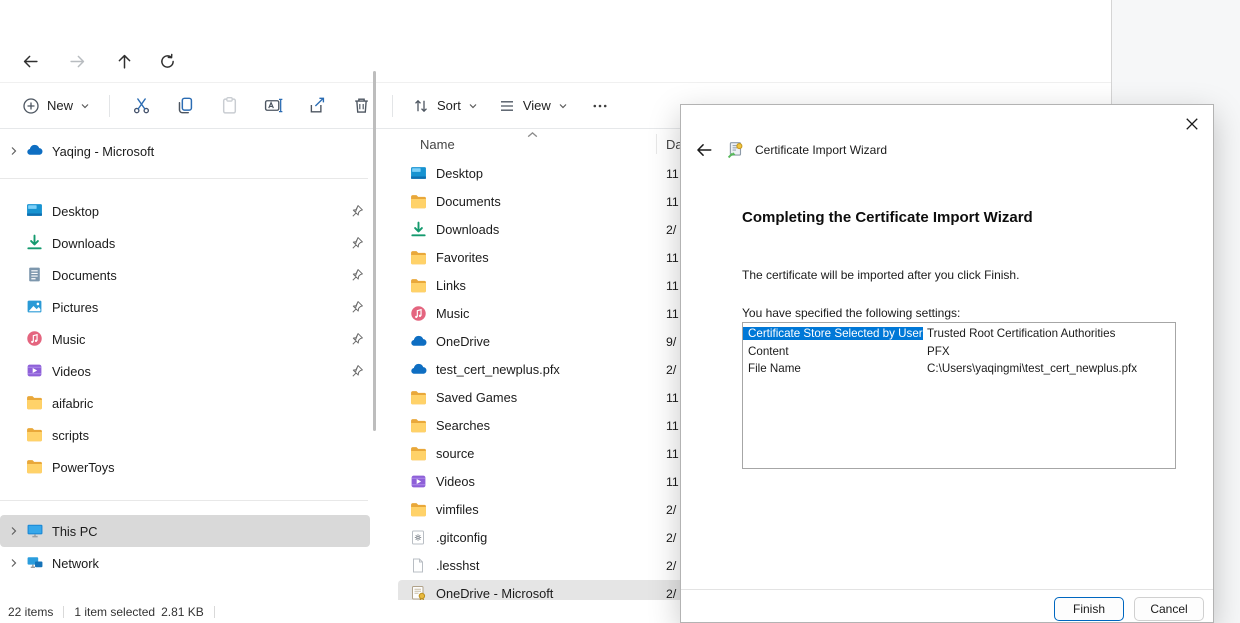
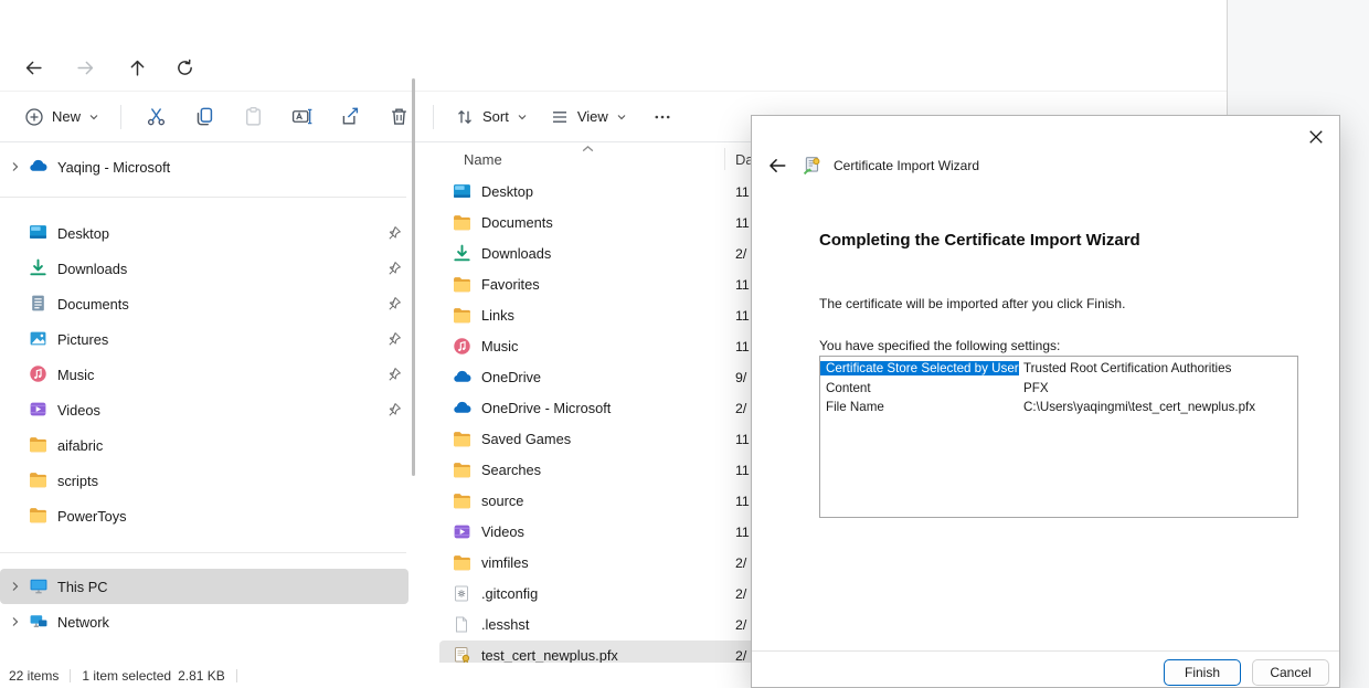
  New
  Sort
  View
  Yaqing - Microsoft
  Desktop
  Downloads
  Documents
  Pictures
  Music
  Videos
  aifabric
  scripts
  PowerToys
  This PC
  Network
  Name
  Da
  Desktop
  11
  Documents
  11
  Downloads
  2/
  Favorites
  11
  Links
  11
  Music
  11
  OneDrive
  9/
- test_cert_newplus.pfx
+ OneDrive - Microsoft
  2/
  Saved Games
  11
  Searches
  11
  source
  11
  Videos
  11
  vimfiles
  2/
  .gitconfig
  2/
  .lesshst
  2/
- OneDrive - Microsoft
+ test_cert_newplus.pfx
  2/
  22 items
  1 item selected
  2.81 KB
  Certificate Import Wizard
  Completing the Certificate Import Wizard
  The certificate will be imported after you click Finish.
  You have specified the following settings:
  Certificate Store Selected by User
  Trusted Root Certification Authorities
  Content
  PFX
  File Name
  C:\Users\yaqingmi\test_cert_newplus.pfx
  Finish
  Cancel
